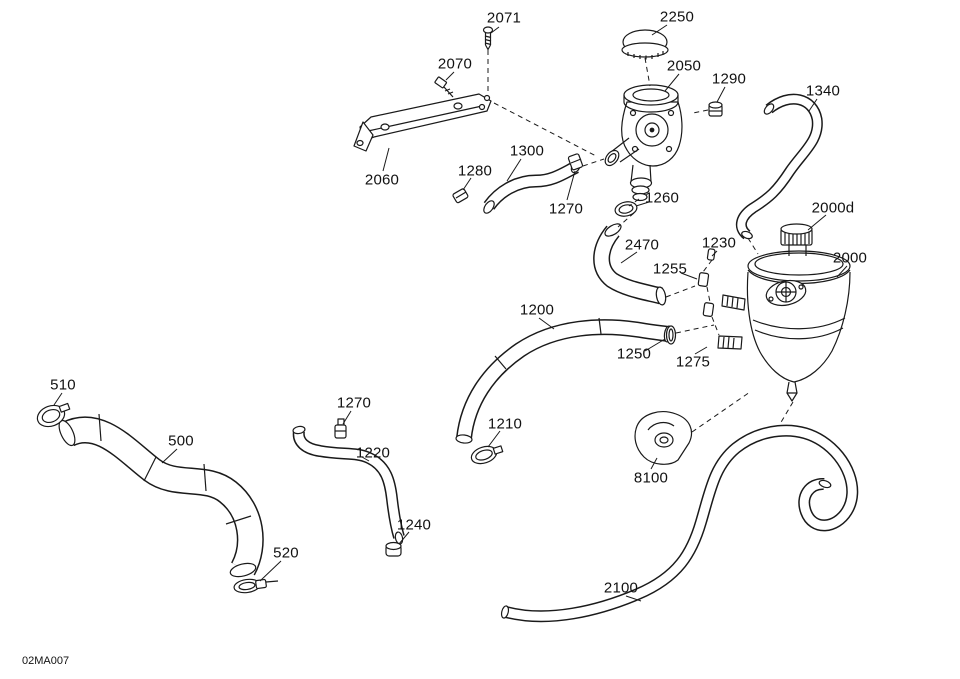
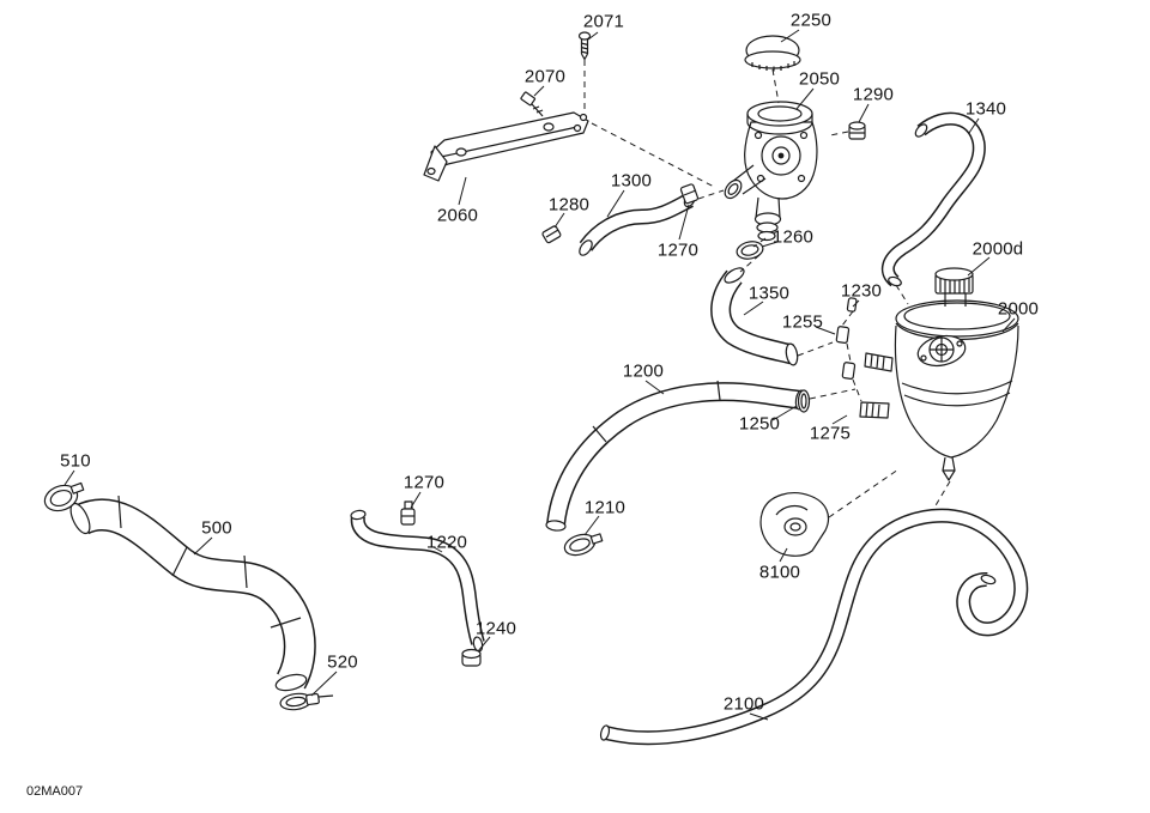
  2071
  2250
  2070
  2050
  1290
  1340
  2060
  1280
  1300
  1270
  1260
  2000d
- 2470
+ 1350
  1230
  1255
  2000
  1200
  1250
  1275
  510
  1270
  500
  1220
  1210
  8100
  1240
  520
  2100
  02MA007
